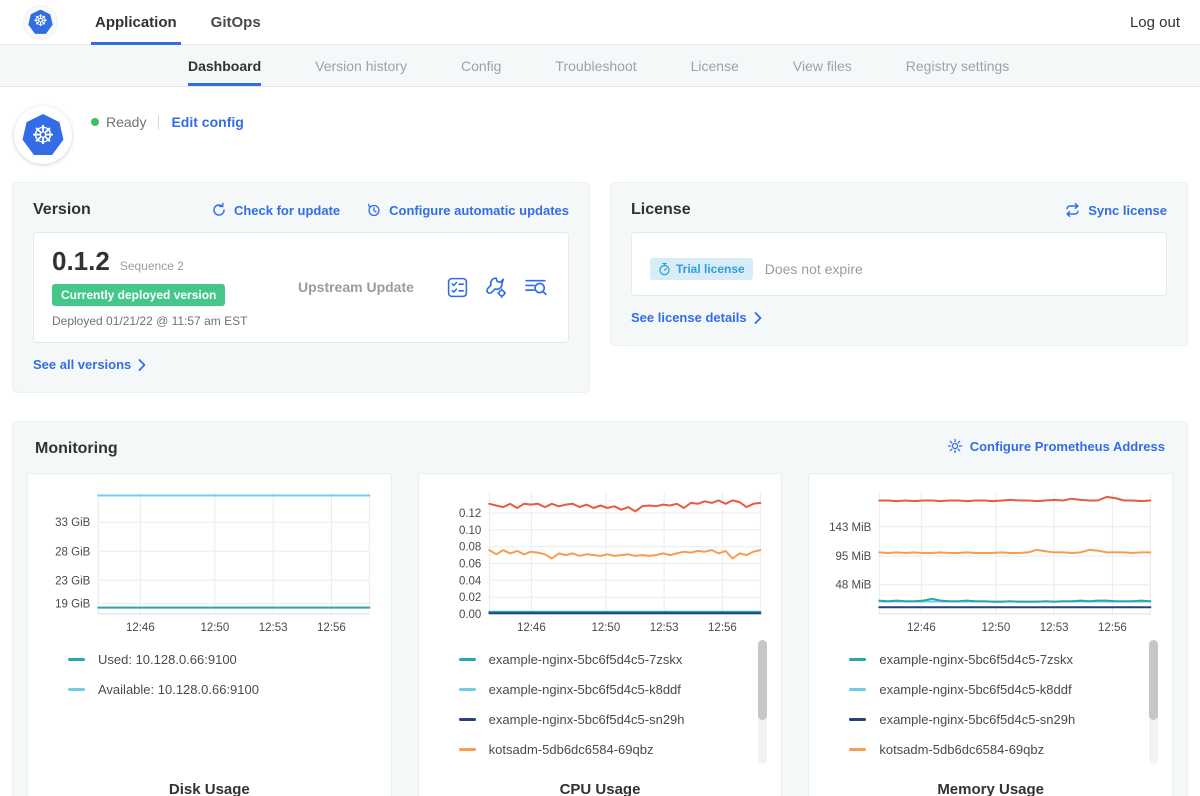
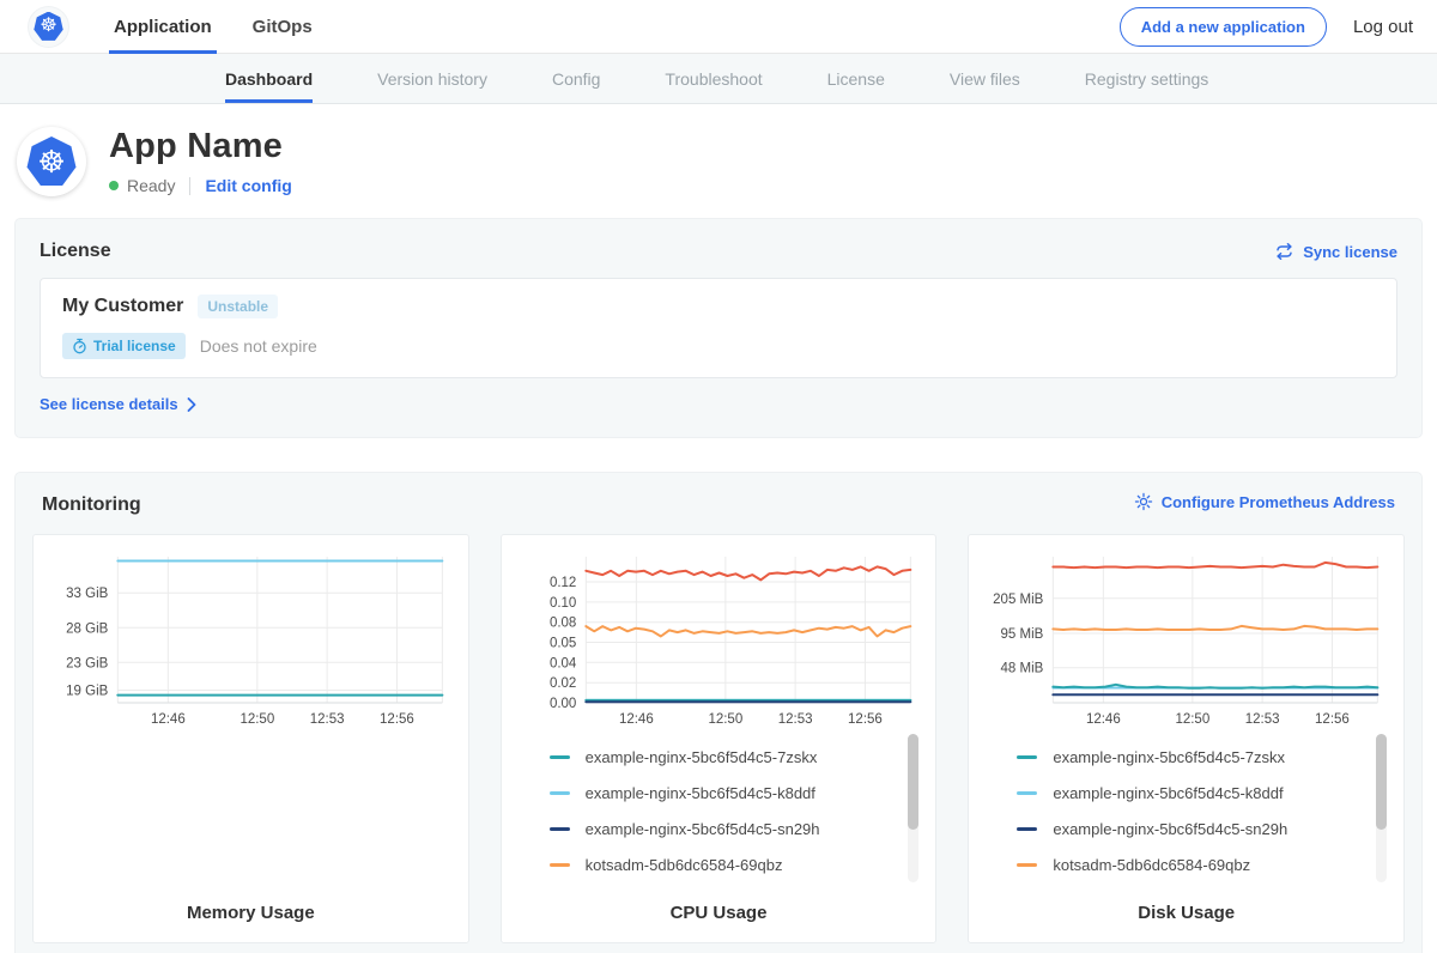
  ☸
  Application
  GitOps
+ Add a new application
  Log out
  Dashboard
  Version history
  Config
  Troubleshoot
  License
  View files
  Registry settings
  ☸
+ App Name
  Ready
  Edit config
- Version
- Check for update
- Configure automatic updates
- 0.1.2
- Sequence 2
- Currently deployed version
- Deployed 01/21/22 @ 11:57 am EST
- Upstream Update
- See all versions
  License
  Sync license
+ My Customer
+ Unstable
  Trial license
  Does not expire
  See license details
  Monitoring
  Configure Prometheus Address
  19 GiB
  23 GiB
  28 GiB
  33 GiB
  12:46
  12:50
  12:53
  12:56
- Used: 10.128.0.66:9100
- Available: 10.128.0.66:9100
- Disk Usage
+ Memory Usage
  0.00
  0.02
  0.04
- 0.06
+ 0.05
  0.08
  0.10
  0.12
  12:46
  12:50
  12:53
  12:56
  example-nginx-5bc6f5d4c5-7zskx
  example-nginx-5bc6f5d4c5-k8ddf
  example-nginx-5bc6f5d4c5-sn29h
  kotsadm-5db6dc6584-69qbz
  CPU Usage
  48 MiB
  95 MiB
- 143 MiB
+ 205 MiB
  12:46
  12:50
  12:53
  12:56
  example-nginx-5bc6f5d4c5-7zskx
  example-nginx-5bc6f5d4c5-k8ddf
  example-nginx-5bc6f5d4c5-sn29h
  kotsadm-5db6dc6584-69qbz
- Memory Usage
+ Disk Usage
